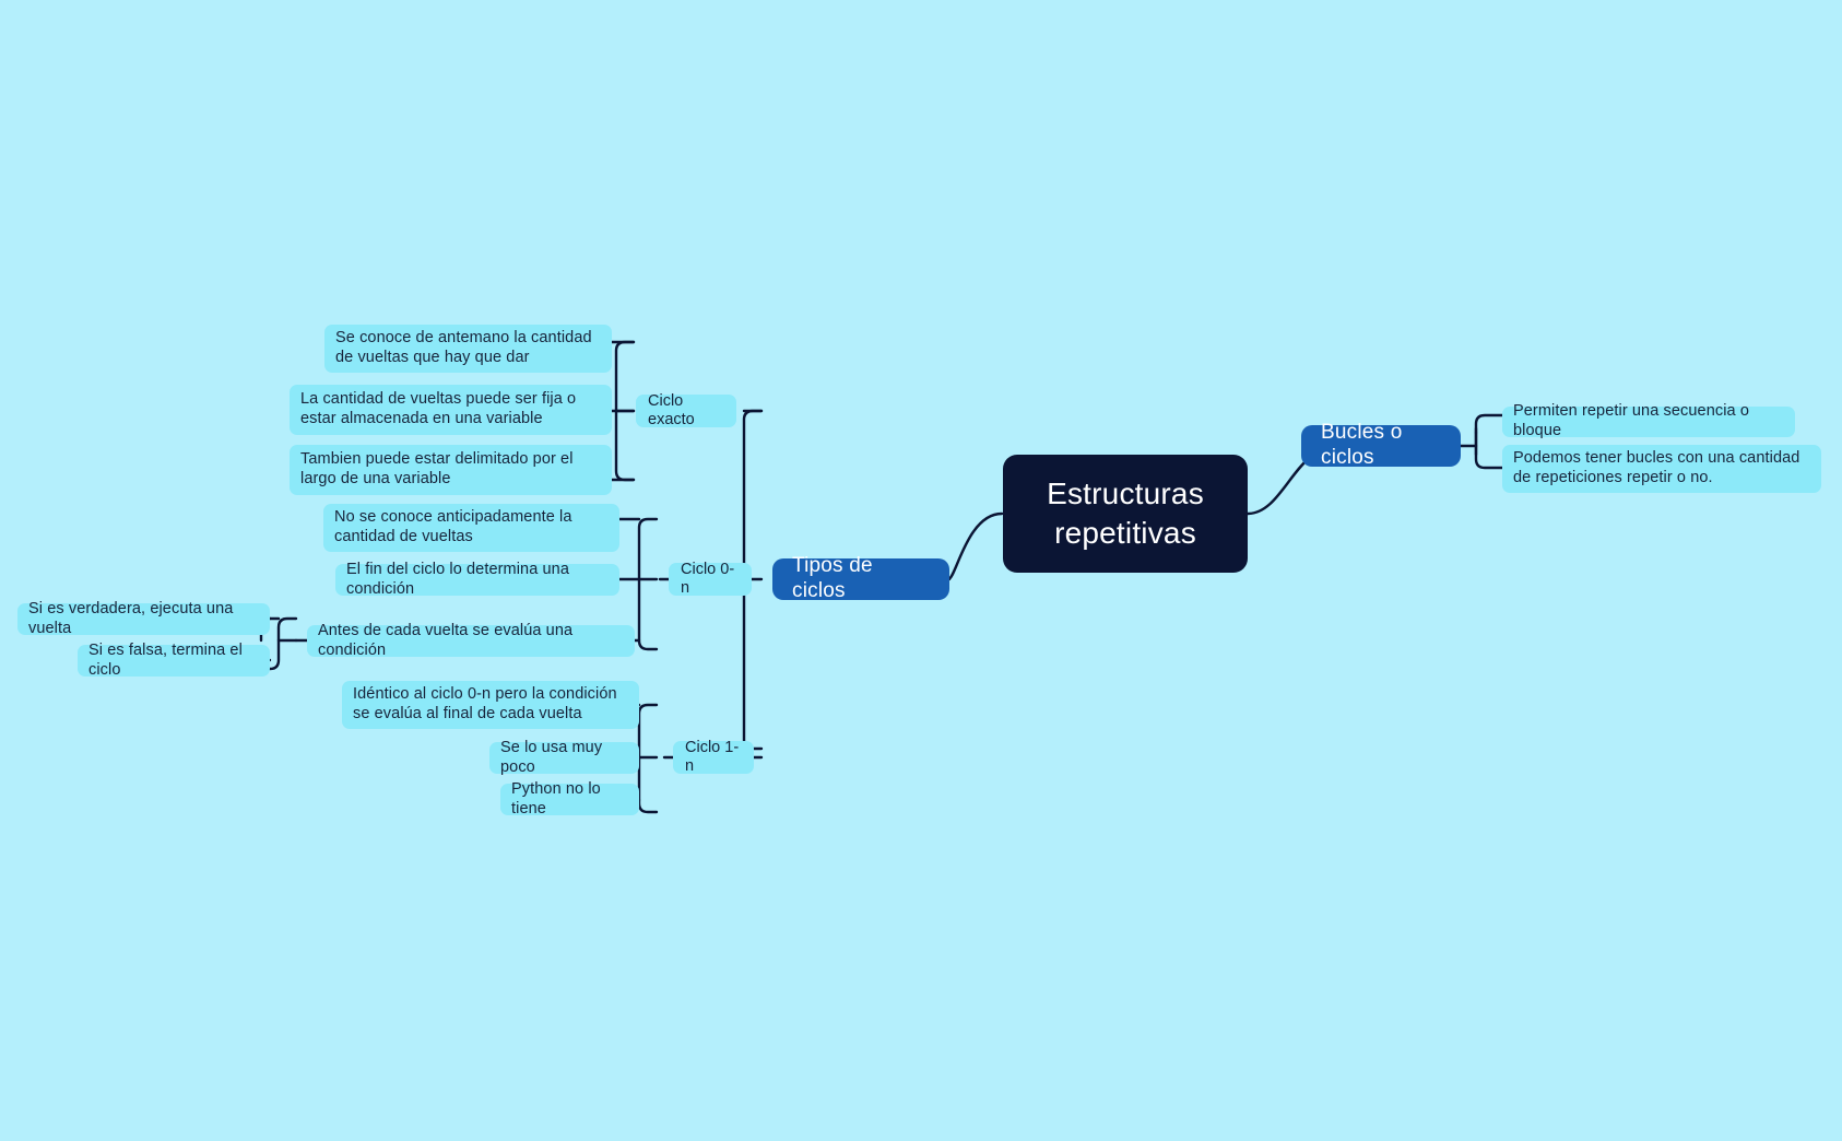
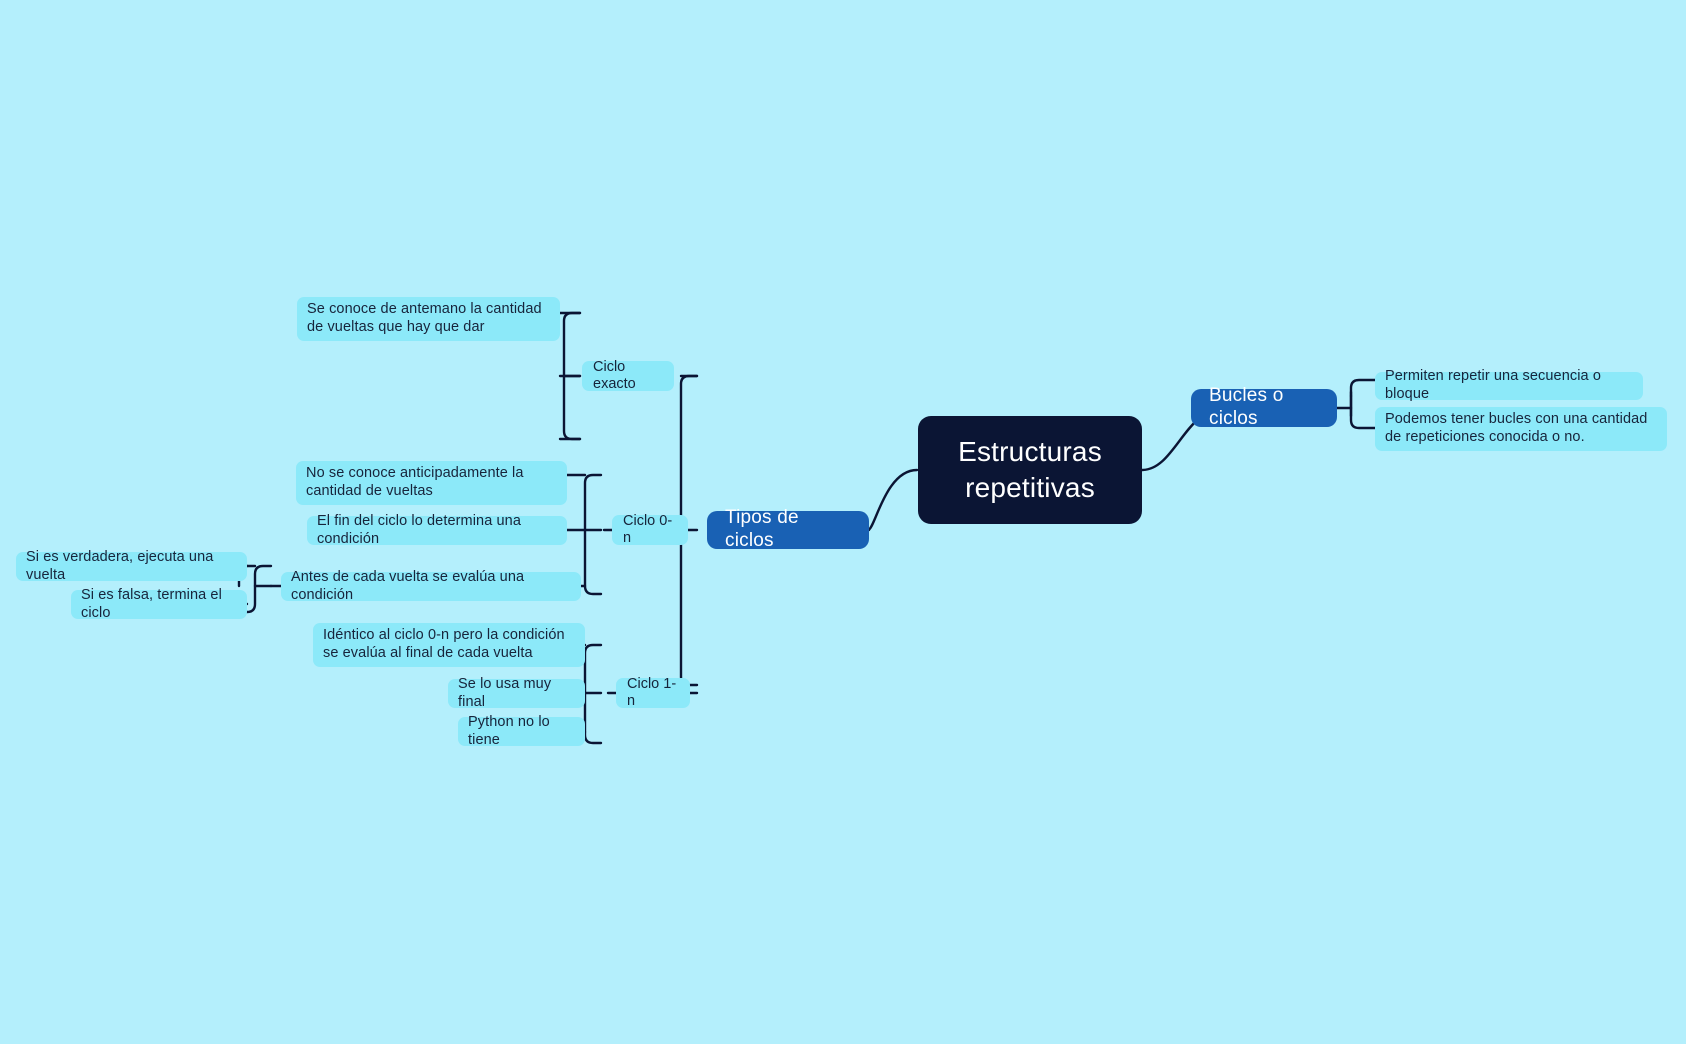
  Estructuras
  repetitivas
  Bucles o ciclos
  Permiten repetir una secuencia o bloque
- Podemos tener bucles con una cantidad de repeticiones repetir o no.
+ Podemos tener bucles con una cantidad de repeticiones conocida o no.
  Tipos de ciclos
  Ciclo exacto
  Se conoce de antemano la cantidad de vueltas que hay que dar
- La cantidad de vueltas puede ser fija o estar almacenada en una variable
- Tambien puede estar delimitado por el largo de una variable
  Ciclo 0-n
  No se conoce anticipadamente la cantidad de vueltas
  El fin del ciclo lo determina una condición
  Antes de cada vuelta se evalúa una condición
  Si es verdadera, ejecuta una vuelta
  Si es falsa, termina el ciclo
  Ciclo 1-n
  Idéntico al ciclo 0-n pero la condición se evalúa al final de cada vuelta
- Se lo usa muy poco
+ Se lo usa muy final
  Python no lo tiene
